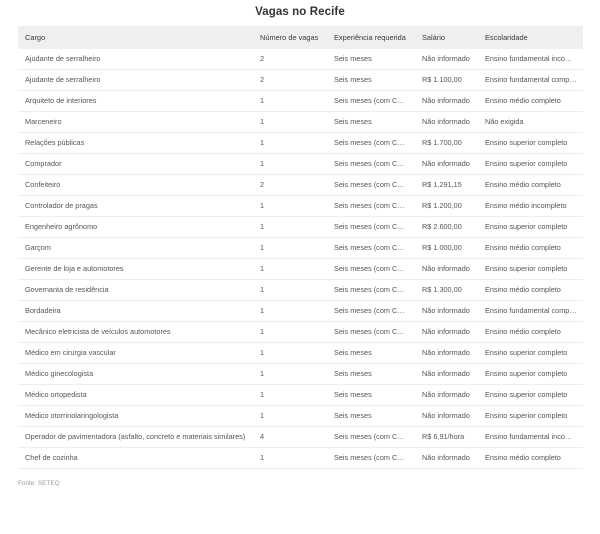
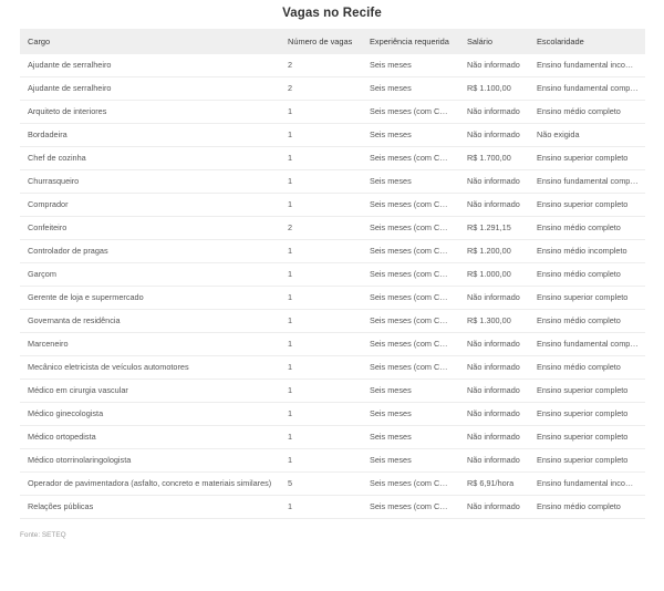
  Vagas no Recife
  Cargo	Número de vagas	Experiência requerida	Salário	Escolaridade
  Ajudante de serralheiro	2	Seis meses	Não informado	Ensino fundamental incomplet
  Ajudante de serralheiro	2	Seis meses	R$ 1.100,00	Ensino fundamental completo
  Arquiteto de interiores	1	Seis meses (com CTPS)	Não informado	Ensino médio completo
- Marceneiro	1	Seis meses	Não informado	Não exigida
+ Bordadeira	1	Seis meses	Não informado	Não exigida
- Relações públicas	1	Seis meses (com CTPS)	R$ 1.700,00	Ensino superior completo
+ Chef de cozinha	1	Seis meses (com CTPS)	R$ 1.700,00	Ensino superior completo
+ Churrasqueiro	1	Seis meses	Não informado	Ensino fundamental completo
  Comprador	1	Seis meses (com CTPS)	Não informado	Ensino superior completo
  Confeiteiro	2	Seis meses (com CTPS)	R$ 1.291,15	Ensino médio completo
  Controlador de pragas	1	Seis meses (com CTPS)	R$ 1.200,00	Ensino médio incompleto
- Engenheiro agrônomo	1	Seis meses (com CTPS)	R$ 2.600,00	Ensino superior completo
  Garçom	1	Seis meses (com CTPS)	R$ 1.000,00	Ensino médio completo
- Gerente de loja e automotores	1	Seis meses (com CTPS)	Não informado	Ensino superior completo
+ Gerente de loja e supermercado	1	Seis meses (com CTPS)	Não informado	Ensino superior completo
  Governanta de residência	1	Seis meses (com CTPS)	R$ 1.300,00	Ensino médio completo
- Bordadeira	1	Seis meses (com CTPS)	Não informado	Ensino fundamental completo
+ Marceneiro	1	Seis meses (com CTPS)	Não informado	Ensino fundamental completo
  Mecânico eletricista de veículos automotores	1	Seis meses (com CTPS)	Não informado	Ensino médio completo
  Médico em cirurgia vascular	1	Seis meses	Não informado	Ensino superior completo
  Médico ginecologista	1	Seis meses	Não informado	Ensino superior completo
  Médico ortopedista	1	Seis meses	Não informado	Ensino superior completo
  Médico otorrinolaringologista	1	Seis meses	Não informado	Ensino superior completo
- Operador de pavimentadora (asfalto, concreto e materiais similares)	4	Seis meses (com CTPS)	R$ 6,91/hora	Ensino fundamental incomplet
+ Operador de pavimentadora (asfalto, concreto e materiais similares)	5	Seis meses (com CTPS)	R$ 6,91/hora	Ensino fundamental incomplet
- Chef de cozinha	1	Seis meses (com CTPS)	Não informado	Ensino médio completo
+ Relações públicas	1	Seis meses (com CTPS)	Não informado	Ensino médio completo
